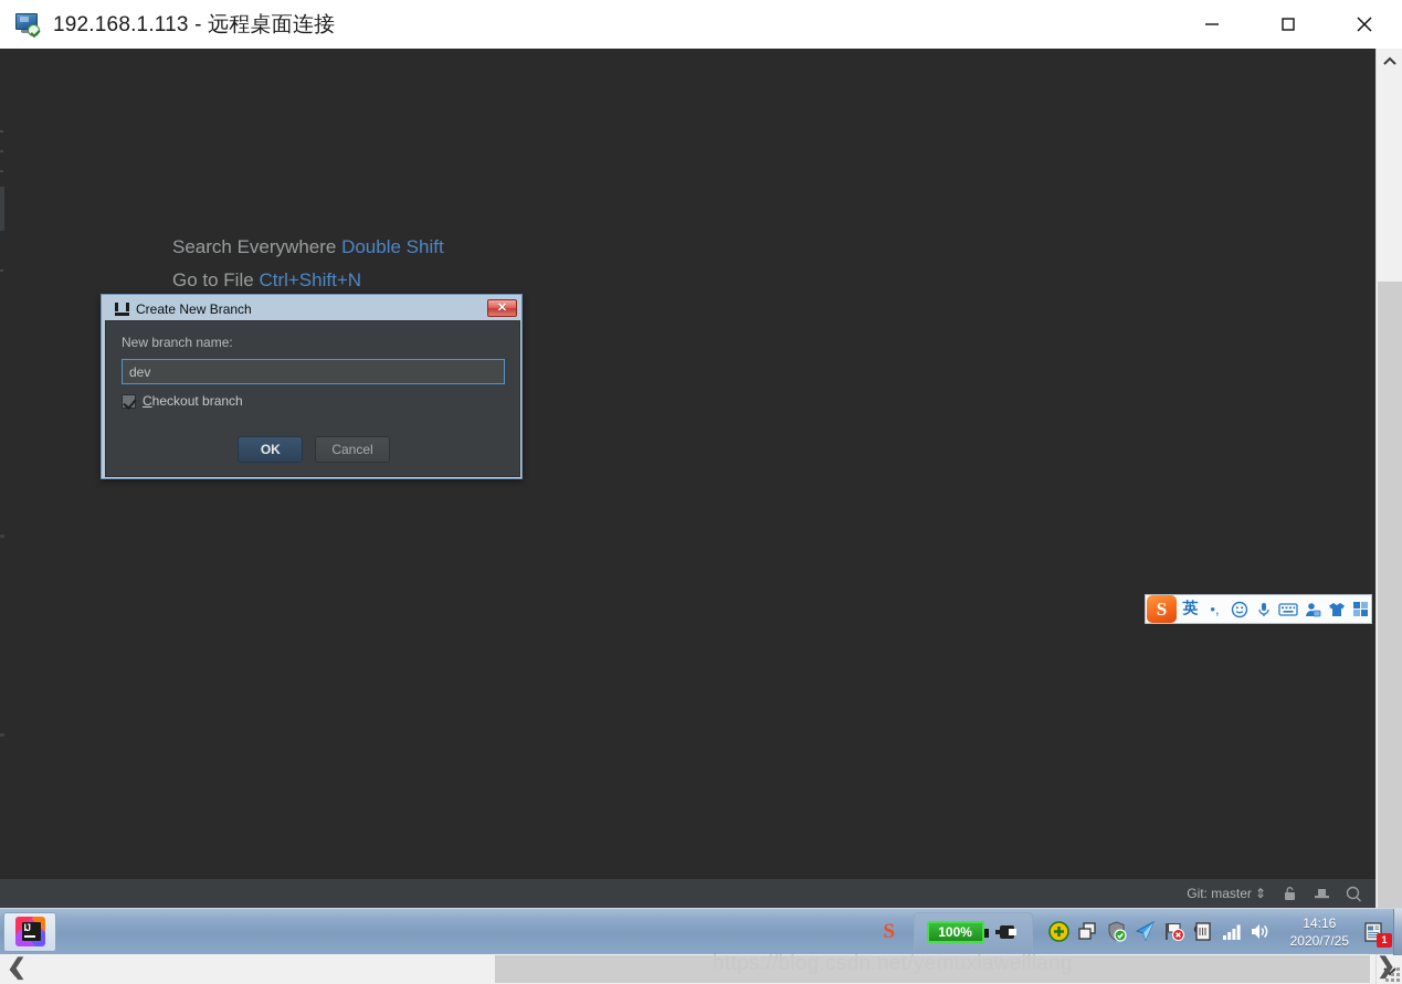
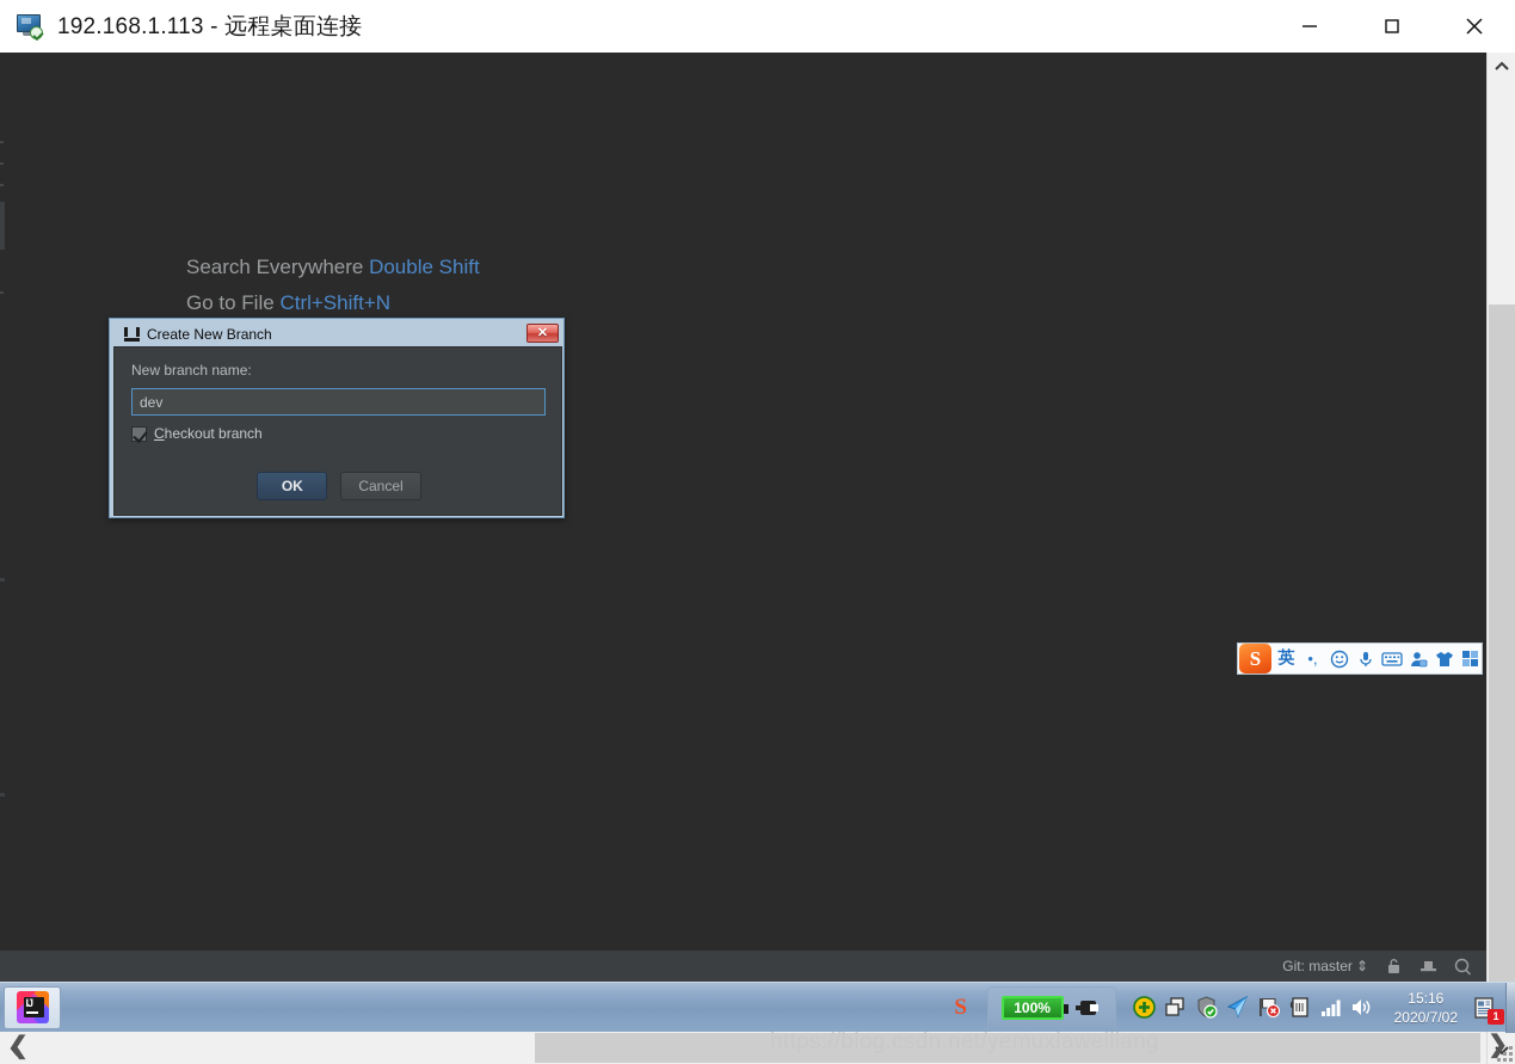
  192.168.1.113 - 远程桌面连接
  Search Everywhere Double Shift
  Go to File Ctrl+Shift+N
  Create New Branch
  ✕
  New branch name:
  dev
  Checkout branch
  OK
  Cancel
  S
  英
  •,
  Git: master
  ⇕
  ❯
  https://blog.csdn.net/yemuxiaweiliang
  S
  100%
- 14:16
+ 15:16
- 2020/7/25
+ 2020/7/02
  1
  ❮
